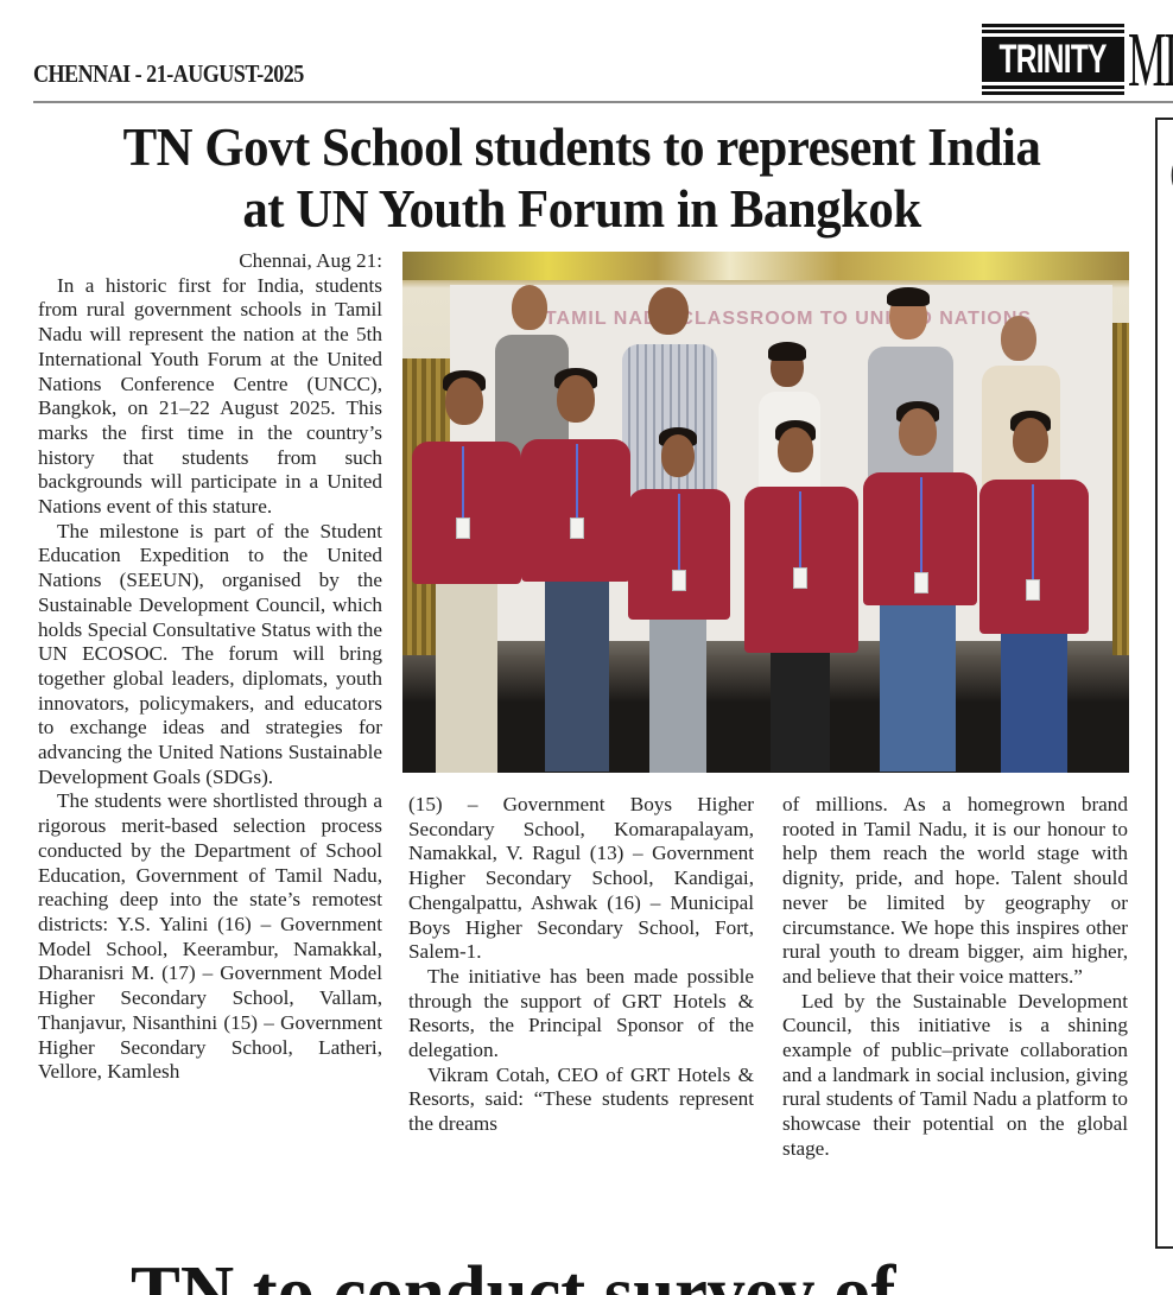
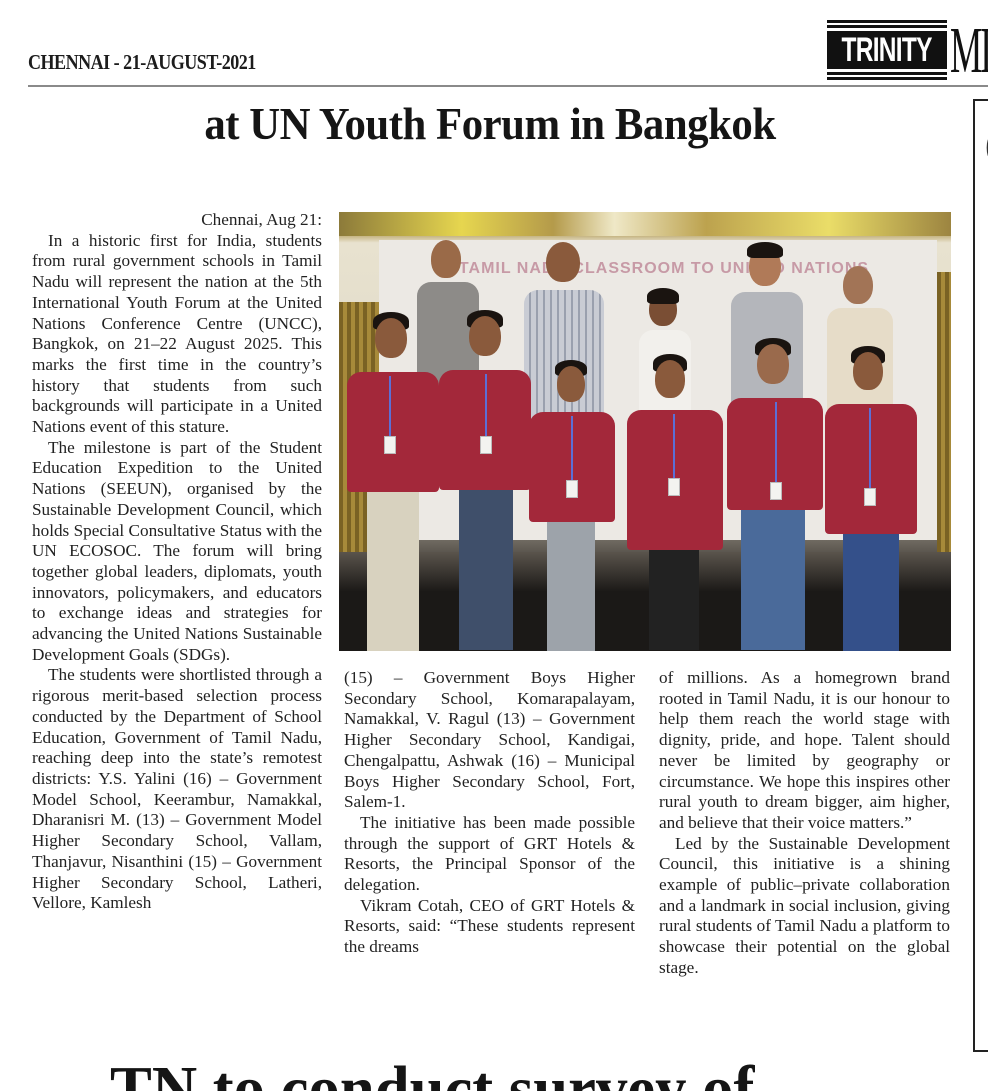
- CHENNAI - 21-AUGUST-2025
+ CHENNAI - 21-AUGUST-2021
  TRINITY
  MI
- TN Govt School students to represent India
  at UN Youth Forum in Bangkok
  Chennai, Aug 21:
  In a historic first for India, students from rural government schools in Tamil Nadu will represent the nation at the 5th International Youth Forum at the United Nations Conference Centre (UNCC), Bangkok, on 21–22 August 2025. This marks the first time in the country’s history that students from such backgrounds will participate in a United Nations event of this stature.
  The milestone is part of the Student Education Expedition to the United Nations (SEEUN), organised by the Sustainable Development Council, which holds Special Consultative Status with the UN ECOSOC. The forum will bring together global leaders, diplomats, youth innovators, policymakers, and educators to exchange ideas and strategies for advancing the United Nations Sustainable Development Goals (SDGs).
- The students were shortlisted through a rigorous merit-based selection process conducted by the Department of School Education, Government of Tamil Nadu, reaching deep into the state’s remotest districts: Y.S. Yalini (16) – Government Model School, Keerambur, Namakkal, Dharanisri M. (17) – Government Model Higher Secondary School, Vallam, Thanjavur, Nisanthini (15) – Government Higher Secondary School, Latheri, Vellore, Kamlesh
+ The students were shortlisted through a rigorous merit-based selection process conducted by the Department of School Education, Government of Tamil Nadu, reaching deep into the state’s remotest districts: Y.S. Yalini (16) – Government Model School, Keerambur, Namakkal, Dharanisri M. (13) – Government Model Higher Secondary School, Vallam, Thanjavur, Nisanthini (15) – Government Higher Secondary School, Latheri, Vellore, Kamlesh
  TAMIL NALASSROOM TO UN NATIO
  (15) – Government Boys Higher Secondary School, Komarapalayam, Namakkal, V. Ragul (13) – Government Higher Secondary School, Kandigai, Chengalpattu, Ashwak (16) – Municipal Boys Higher Secondary School, Fort, Salem-1.
  The initiative has been made possible through the support of GRT Hotels & Resorts, the Principal Sponsor of the delegation.
  Vikram Cotah, CEO of GRT Hotels & Resorts, said: “These students represent the dreams
  of millions. As a homegrown brand rooted in Tamil Nadu, it is our honour to help them reach the world stage with dignity, pride, and hope. Talent should never be limited by geography or circumstance. We hope this inspires other rural youth to dream bigger, aim higher, and believe that their voice matters.”
  Led by the Sustainable Development Council, this initiative is a shining example of public–private collaboration and a landmark in social inclusion, giving rural students of Tamil Nadu a platform to showcase their potential on the global stage.
  TN to conduct survey of
